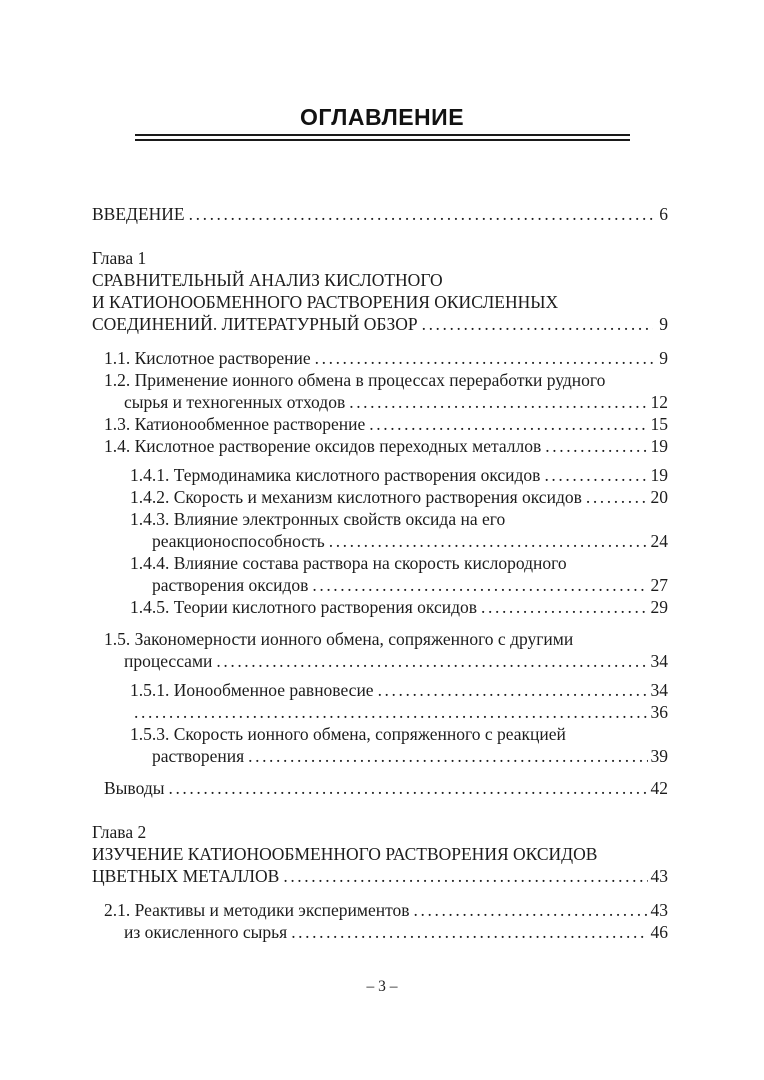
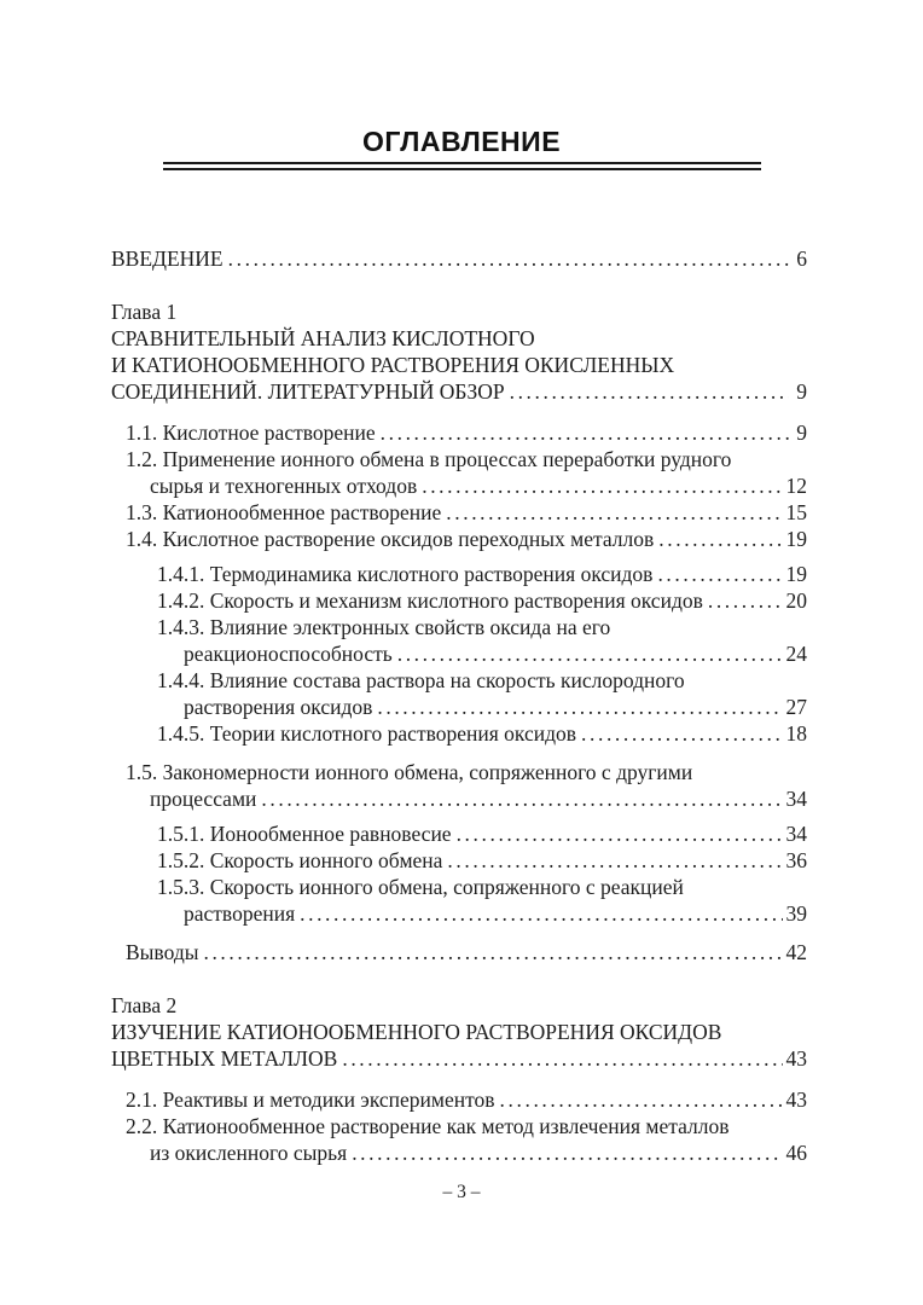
  ОГЛАВЛЕНИЕ
  ВВЕДЕНИЕ
  6
  Глава 1
  СРАВНИТЕЛЬНЫЙ АНАЛИЗ КИСЛОТНОГО
  И КАТИОНООБМЕННОГО РАСТВОРЕНИЯ ОКИСЛЕННЫХ
  СОЕДИНЕНИЙ. ЛИТЕРАТУРНЫЙ ОБЗОР
  9
  1.1. Кислотное растворение
  9
  1.2. Применение ионного обмена в процессах переработки рудного
  сырья и техногенных отходов
  12
  1.3. Катионообменное растворение
  15
  1.4. Кислотное растворение оксидов переходных металлов
  19
  1.4.1. Термодинамика кислотного растворения оксидов
  19
  1.4.2. Скорость и механизм кислотного растворения оксидов
  20
  1.4.3. Влияние электронных свойств оксида на его
  реакционоспособность
  24
  1.4.4. Влияние состава раствора на скорость кислородного
  растворения оксидов
  27
  1.4.5. Теории кислотного растворения оксидов
- 29
+ 18
  1.5. Закономерности ионного обмена, сопряженного с другими
  процессами
  34
  1.5.1. Ионообменное равновесие
  34
+ 1.5.2. Скорость ионного обмена
  36
  1.5.3. Скорость ионного обмена, сопряженного с реакцией
  растворения
  39
  Выводы
  42
  Глава 2
  ИЗУЧЕНИЕ КАТИОНООБМЕННОГО РАСТВОРЕНИЯ ОКСИДОВ
  ЦВЕТНЫХ МЕТАЛЛОВ
  43
  2.1. Реактивы и методики экспериментов
  43
+ 2.2. Катионообменное растворение как метод извлечения металлов
  из окисленного сырья
  46
  – 3 –
